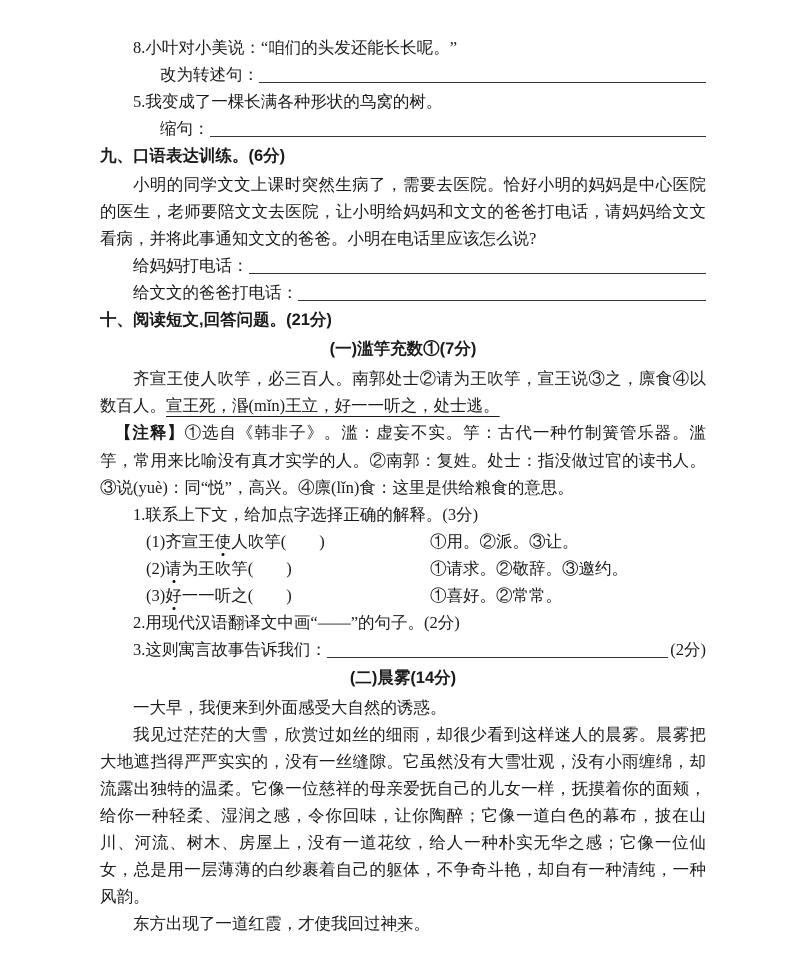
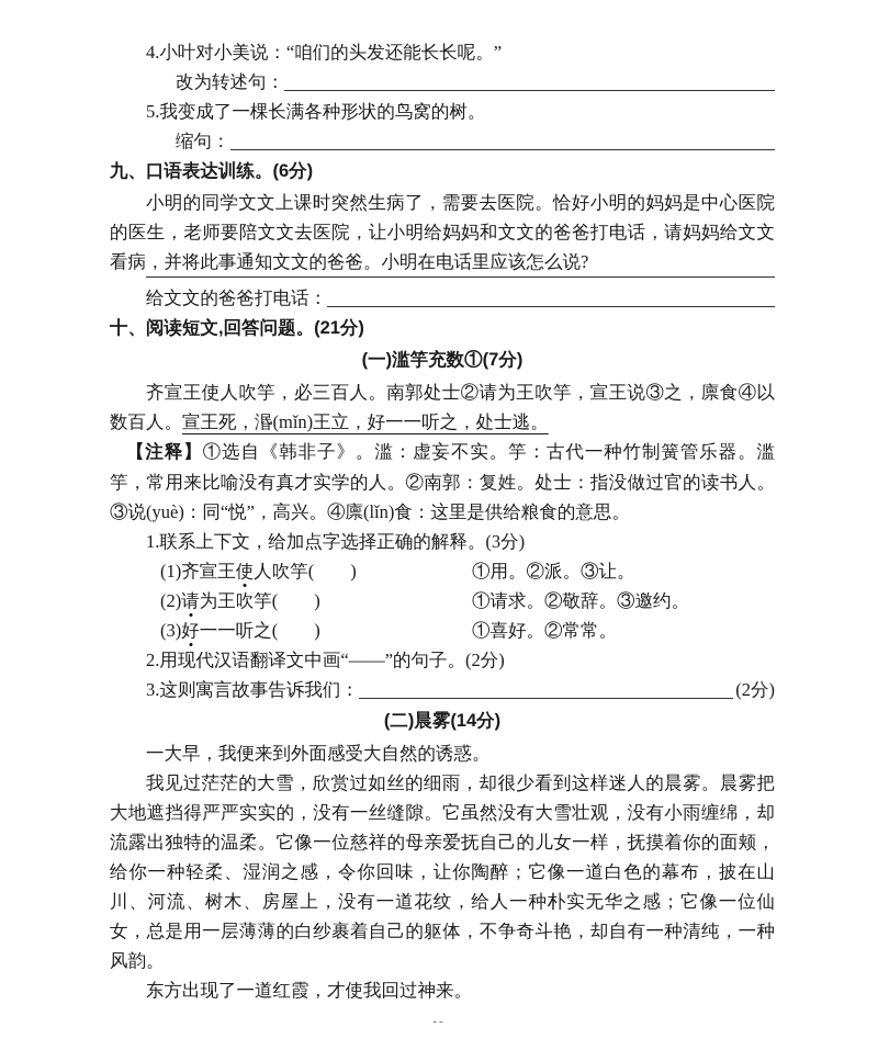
- 8.小叶对小美说：“咱们的头发还能长长呢。”
+ 4.小叶对小美说：“咱们的头发还能长长呢。”
  改为转述句：
  5.我变成了一棵长满各种形状的鸟窝的树。
  缩句：
  九、口语表达训练。(6分)
  小明的同学文文上课时突然生病了，需要去医院。恰好小明的妈妈是中心医院的医生，老师要陪文文去医院，让小明给妈妈和文文的爸爸打电话，请妈妈给文文看病，并将此事通知文文的爸爸。小明在电话里应该怎么说?
- 给妈妈打电话：
  给文文的爸爸打电话：
  十、阅读短文,回答问题。(21分)
  (一)滥竽充数①(7分)
  齐宣王使人吹竽，必三百人。南郭处士②请为王吹竽，宣王说③之，廪食④以数百人。宣王死，湣(mǐn)王立，好一一听之，处士逃。
  【注释】①选自《韩非子》。滥：虚妄不实。竽：古代一种竹制簧管乐器。滥竽，常用来比喻没有真才实学的人。②南郭：复姓。处士：指没做过官的读书人。③说(yuè)：同“悦”，高兴。④廪(lǐn)食：这里是供给粮食的意思。
  1.联系上下文，给加点字选择正确的解释。(3分)
  (1)齐宣王使人吹竽( ) ①用。②派。③让。
  (2)请为王吹竽( ) ①请求。②敬辞。③邀约。
  (3)好一一听之( ) ①喜好。②常常。
  2.用现代汉语翻译文中画“——”的句子。(2分)
  3.这则寓言故事告诉我们：
  (2分)
  (二)晨雾(14分)
  一大早，我便来到外面感受大自然的诱惑。
  我见过茫茫的大雪，欣赏过如丝的细雨，却很少看到这样迷人的晨雾。晨雾把大地遮挡得严严实实的，没有一丝缝隙。它虽然没有大雪壮观，没有小雨缠绵，却流露出独特的温柔。它像一位慈祥的母亲爱抚自己的儿女一样，抚摸着你的面颊，给你一种轻柔、湿润之感，令你回味，让你陶醉；它像一道白色的幕布，披在山川、河流、树木、房屋上，没有一道花纹，给人一种朴实无华之感；它像一位仙女，总是用一层薄薄的白纱裹着自己的躯体，不争奇斗艳，却自有一种清纯，一种风韵。
  东方出现了一道红霞，才使我回过神来。
  --
